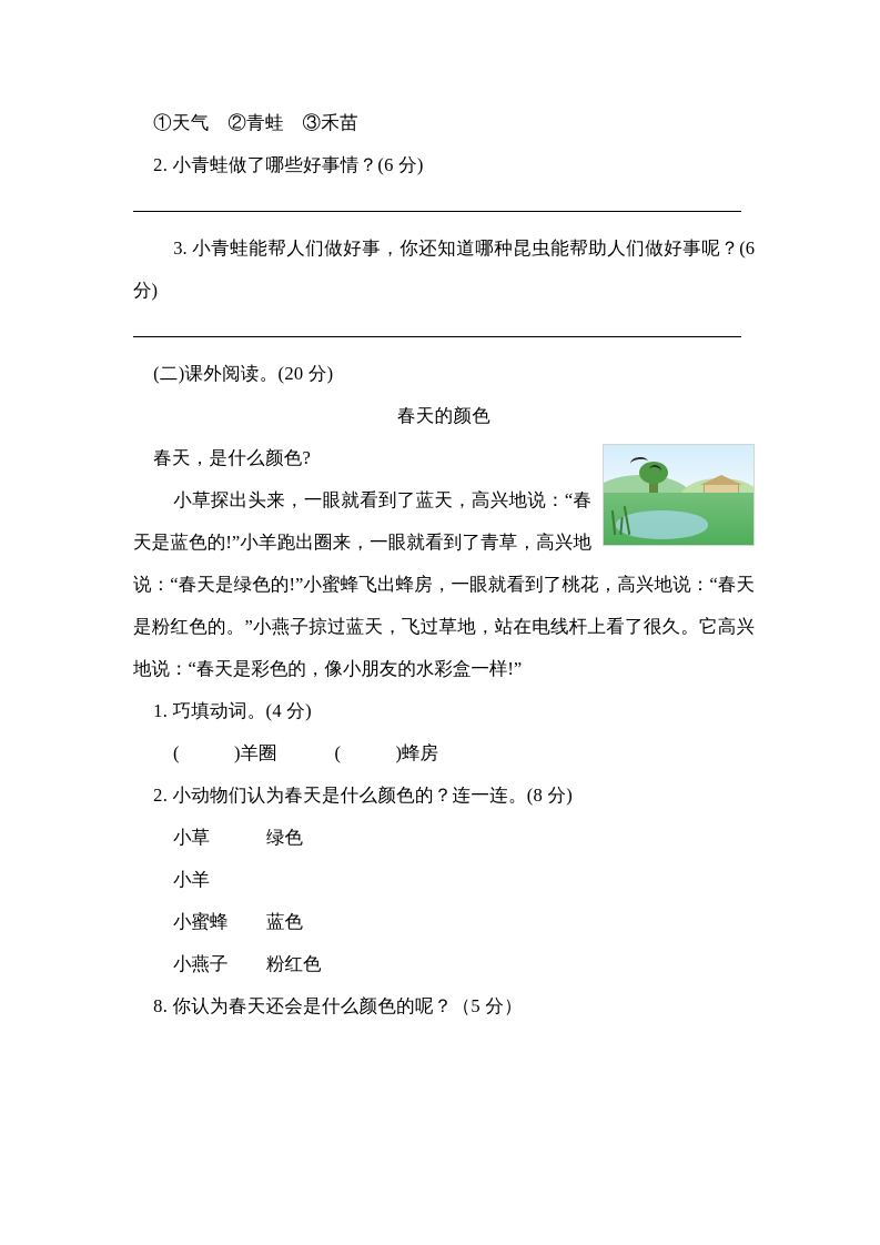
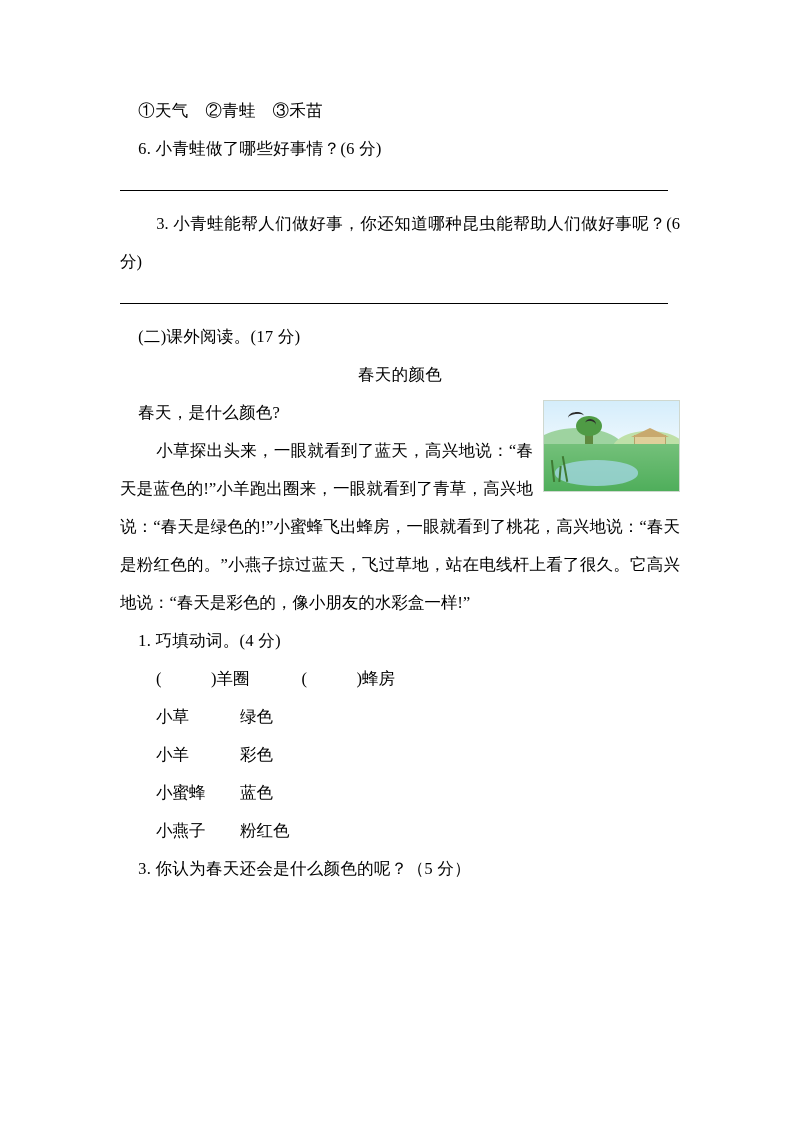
  ①天气 ②青蛙 ③禾苗
- 2. 小青蛙做了哪些好事情？(6 分)
+ 6. 小青蛙做了哪些好事情？(6 分)
  3. 小青蛙能帮人们做好事，你还知道哪种昆虫能帮助人们做好事呢？(6 分)
- (二)课外阅读。(20 分)
+ (二)课外阅读。(17 分)
  春天的颜色
  春天，是什么颜色?
  小草探出头来，一眼就看到了蓝天，高兴地说：“春天是蓝色的!”小羊跑出圈来，一眼就看到了青草，高兴地说：“春天是绿色的!”小蜜蜂飞出蜂房，一眼就看到了桃花，高兴地说：“春天是粉红色的。”小燕子掠过蓝天，飞过草地，站在电线杆上看了很久。它高兴地说：“春天是彩色的，像小朋友的水彩盒一样!”
  1. 巧填动词。(4 分)
  ( )羊圈 ( )蜂房
- 2. 小动物们认为春天是什么颜色的？连一连。(8 分)
  小草
  绿色
  小羊
+ 彩色
  小蜜蜂
  蓝色
  小燕子
  粉红色
- 8. 你认为春天还会是什么颜色的呢？（5 分）
+ 3. 你认为春天还会是什么颜色的呢？（5 分）
